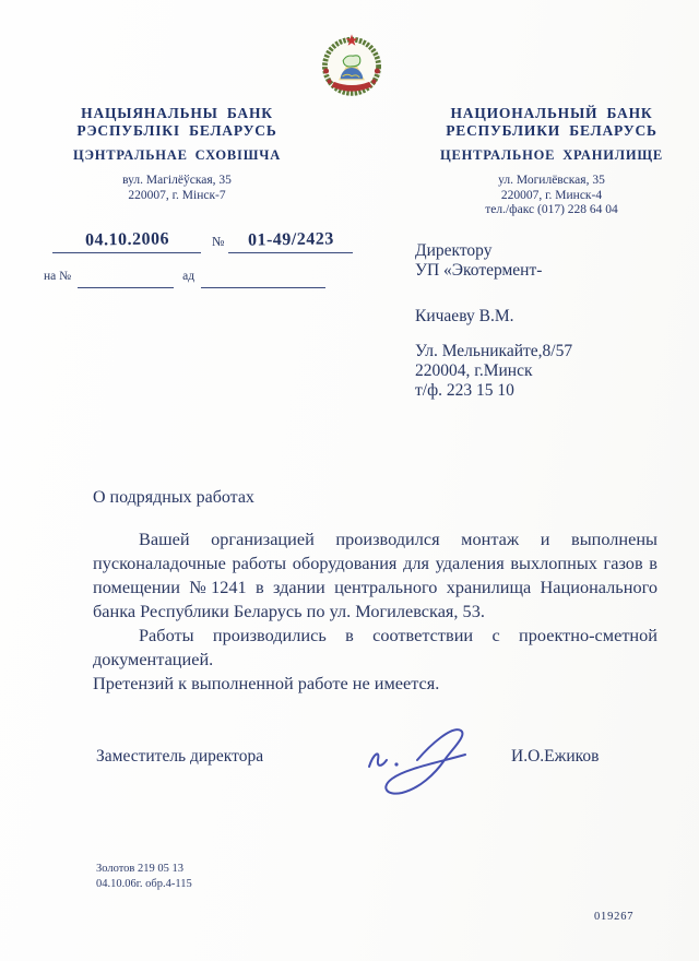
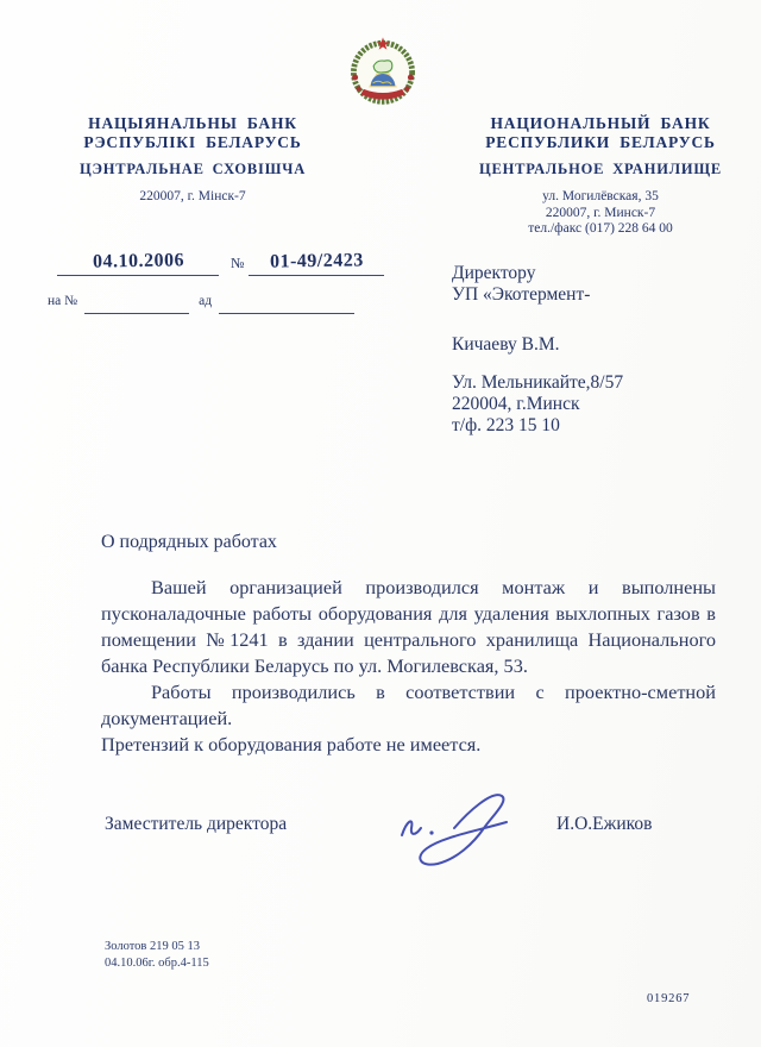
  НАЦЫЯНАЛЬНЫ БАНК
  РЭСПУБЛІКІ БЕЛАРУСЬ
  ЦЭНТРАЛЬНАЕ СХОВІШЧА
- вул. Магілёўская, 35
  220007, г. Мінск-7
  НАЦИОНАЛЬНЫЙ БАНК
  РЕСПУБЛИКИ БЕЛАРУСЬ
  ЦЕНТРАЛЬНОЕ ХРАНИЛИЩЕ
  ул. Могилёвская, 35
- 220007, г. Минск-4
+ 220007, г. Минск-7
- тел./факс (017) 228 64 04
+ тел./факс (017) 228 64 00
  04.10.2006 № 01-49/2423
  на № ад
  Директору
  УП «Экотермент-
  Кичаеву В.М.
  Ул. Мельникайте,8/57
  220004, г.Минск
  т/ф. 223 15 10
  О подрядных работах
  Вашей организацией производился монтаж и выполнены пусконаладочные работы оборудования для удаления выхлопных газов в помещении №1241 в здании центрального хранилища Национального банка Республики Беларусь по ул. Могилевская, 53.
  Работы производились в соответствии с проектно-сметной документацией.
- Претензий к выполненной работе не имеется.
+ Претензий к оборудования работе не имеется.
  Заместитель директора
  И.О.Ежиков
  Золотов 219 05 13
  04.10.06г. обр.4-115
  019267
